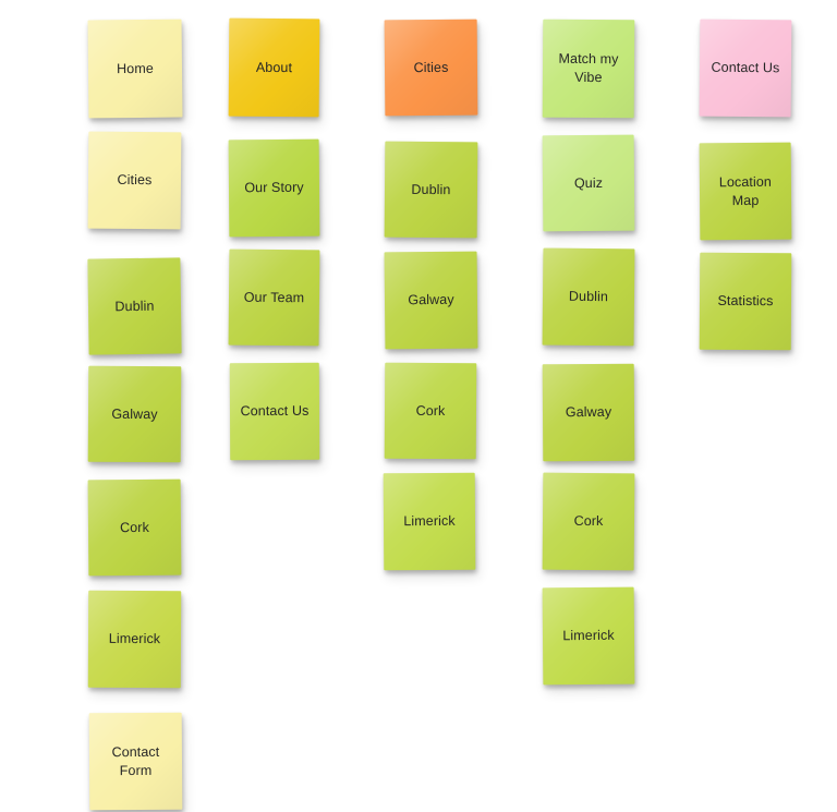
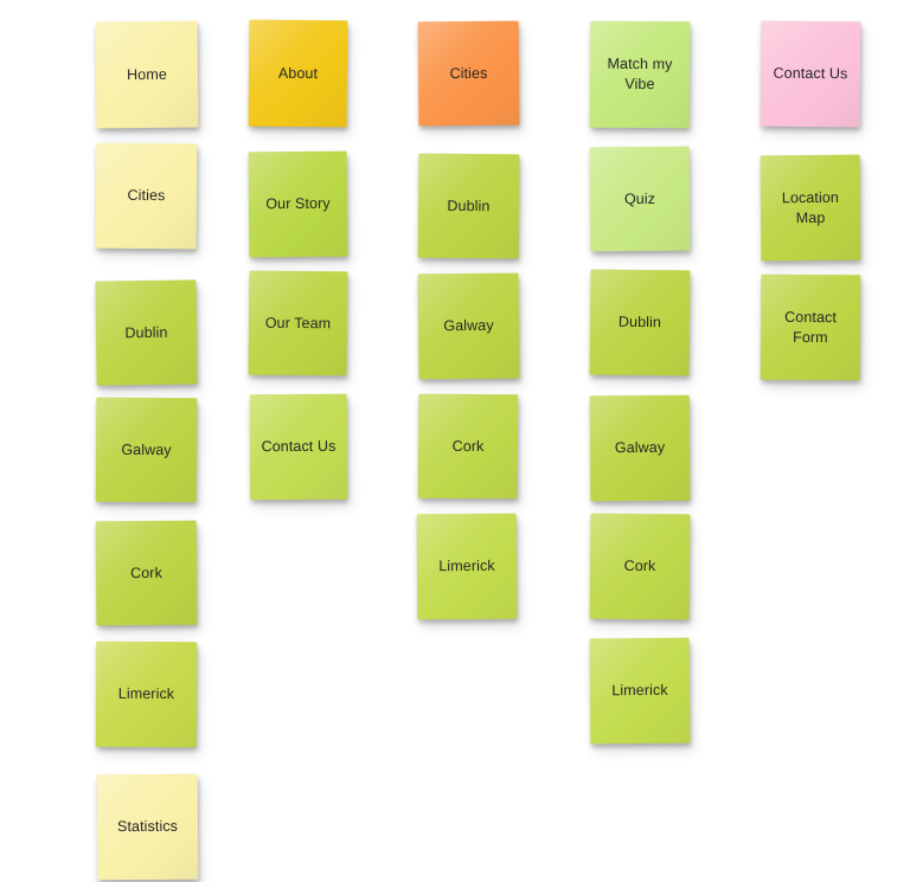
  Home
  Cities
  Dublin
  Galway
  Cork
  Limerick
- Contact Form
+ Statistics
  About
  Our Story
  Our Team
  Contact Us
  Cities
  Dublin
  Galway
  Cork
  Limerick
  Match my Vibe
  Quiz
  Dublin
  Galway
  Cork
  Limerick
  Contact Us
  Location Map
- Statistics
+ Contact Form
